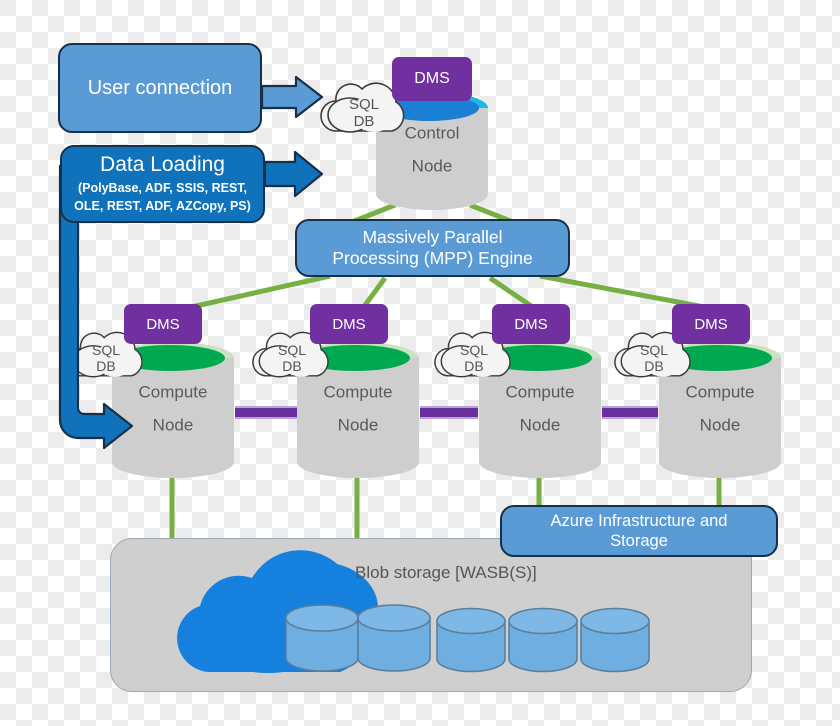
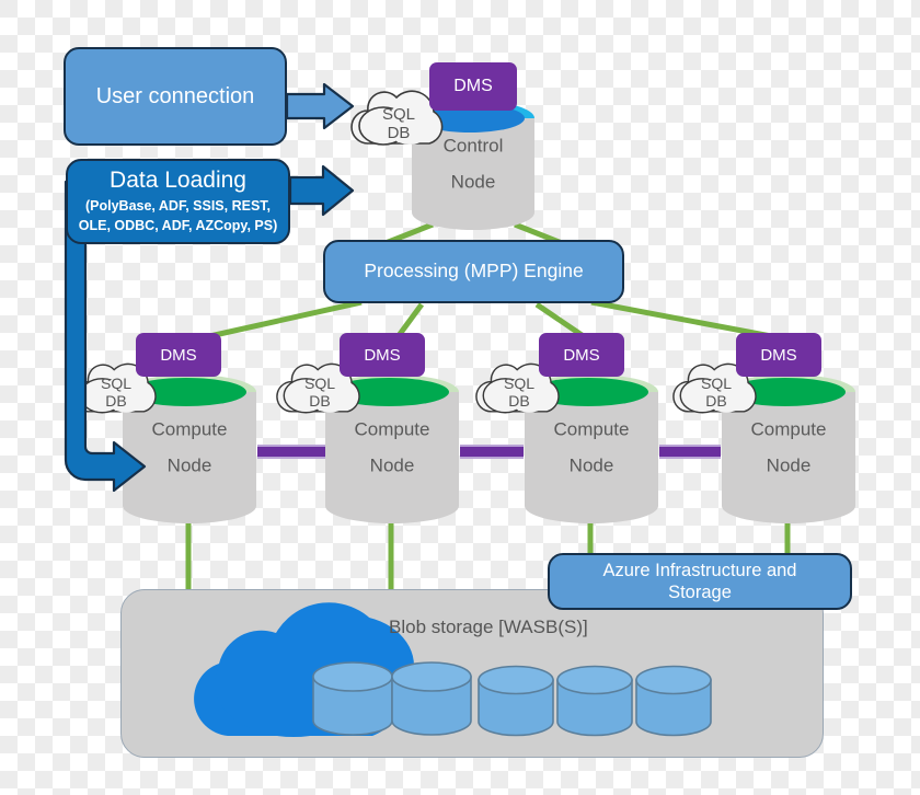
  Blob storage [WASB(S)]
  Control
  Node
  SQL
  DB
  DMS
  Compute
  Node
  SQL
  DB
  DMS
  Compute
  Node
  SQL
  DB
  DMS
  Compute
  Node
  SQL
  DB
  DMS
  Compute
  Node
  SQL
  DB
  DMS
  User connection
  Data Loading
  (PolyBase, ADF, SSIS, REST,
- OLE, REST, ADF, AZCopy, PS)
+ OLE, ODBC, ADF, AZCopy, PS)
- Massively Parallel
  Processing (MPP) Engine
  Azure Infrastructure and
  Storage
